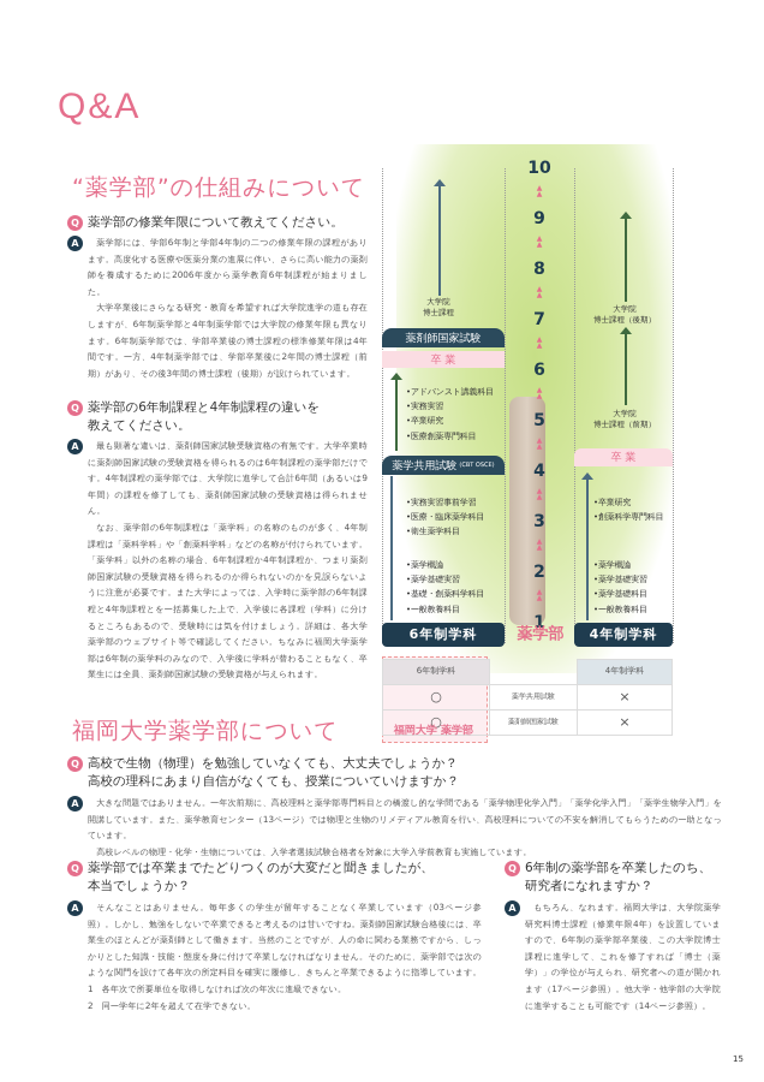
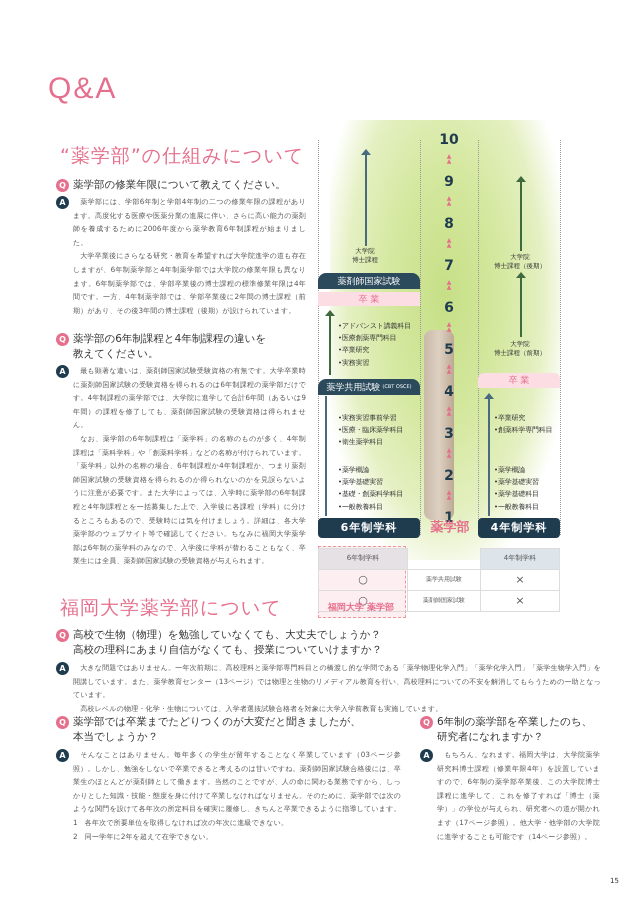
  Q&A
  “薬学部”の仕組みについて
  Q
  薬学部の修業年限について教えてください。
  A
  薬学部には、学部6年制と学部4年制の二つの修業年限の課程があります。高度化する医療や医薬分業の進展に伴い、さらに高い能力の薬剤師を養成するために2006年度から薬学教育6年制課程が始まりました。
  大学卒業後にさらなる研究・教育を希望すれば大学院進学の道も存在しますが、6年制薬学部と4年制薬学部では大学院の修業年限も異なります。6年制薬学部では、学部卒業後の博士課程の標準修業年限は4年間です。一方、4年制薬学部では、学部卒業後に2年間の博士課程（前期）があり、その後3年間の博士課程（後期）が設けられています。
  Q
  薬学部の6年制課程と4年制課程の違いを
  教えてください。
  A
  最も顕著な違いは、薬剤師国家試験受験資格の有無です。大学卒業時に薬剤師国家試験の受験資格を得られるのは6年制課程の薬学部だけです。4年制課程の薬学部では、大学院に進学して合計6年間（あるいは9年間）の課程を修了しても、薬剤師国家試験の受験資格は得られません。
  なお、薬学部の6年制課程は「薬学科」の名称のものが多く、4年制課程は「薬科学科」や「創薬科学科」などの名称が付けられています。「薬学科」以外の名称の場合、6年制課程か4年制課程か、つまり薬剤師国家試験の受験資格を得られるのか得られないのかを見誤らないように注意が必要です。また大学によっては、入学時に薬学部の6年制課程と4年制課程とを一括募集した上で、入学後に各課程（学科）に分けるところもあるので、受験時には気を付けましょう。詳細は、各大学薬学部のウェブサイト等で確認してください。ちなみに福岡大学薬学部は6年制の薬学科のみなので、入学後に学科が替わることもなく、卒業生には全員、薬剤師国家試験の受験資格が与えられます。
  10
  9
  8
  7
  6
  5
  4
  3
  2
  1
  大学院
  博士課程
  薬剤師国家試験
  卒 業
  •アドバンスト講義科目
- •実務実習
+ •医療創薬専門科目
  •卒業研究
- •医療創薬専門科目
+ •実務実習
  薬学共用試験
  •実務実習事前学習
  •医療・臨床薬学科目
  •衛生薬学科目
  •薬学概論
  •薬学基礎実習
  •基礎・創薬科学科目
  •一般教養科目
  6年制学科
  薬学部
  大学院
  博士課程（後期）
  大学院
  博士課程（前期）
  卒 業
  •卒業研究
  •創薬科学専門科目
  •薬学概論
  •薬学基礎実習
  •薬学基礎科目
  •一般教養科目
  4年制学科
  6年制学科		4年制学科
  福岡大学 薬学部
  福岡大学薬学部について
  Q
  高校で生物（物理）を勉強していなくても、大丈夫でしょうか？
  高校の理科にあまり自信がなくても、授業についていけますか？
  A
  大きな問題ではありません。一年次前期に、高校理科と薬学部専門科目との橋渡し的な学問である「薬学物理化学入門」「薬学化学入門」「薬学生物学入門」を開講しています。また、薬学教育センター（13ページ）では物理と生物のリメディアル教育を行い、高校理科についての不安を解消してもらうための一助となっています。
  高校レベルの物理・化学・生物については、入学者選抜試験合格者を対象に大学入学前教育も実施しています。
  Q
  薬学部では卒業までたどりつくのが大変だと聞きましたが、
  本当でしょうか？
  A
  そんなことはありません。毎年多くの学生が留年することなく卒業しています（03ページ参照）。しかし、勉強をしないで卒業できると考えるのは甘いですね。薬剤師国家試験合格後には、卒業生のほとんどが薬剤師として働きます。当然のことですが、人の命に関わる業務ですから、しっかりとした知識・技能・態度を身に付けて卒業しなければなりません。そのために、薬学部では次のような関門を設けて各年次の所定科目を確実に履修し、きちんと卒業できるように指導しています。
  1 各年次で所要単位を取得しなければ次の年次に進級できない。
  2 同一学年に2年を超えて在学できない。
  Q
  6年制の薬学部を卒業したのち、
  研究者になれますか？
  A
  もちろん、なれます。福岡大学は、大学院薬学研究科博士課程（修業年限4年）を設置していますので、6年制の薬学部卒業後、この大学院博士課程に進学して、これを修了すれば「博士（薬学）」の学位が与えられ、研究者への道が開かれます（17ページ参照）。他大学・他学部の大学院に進学することも可能です（14ページ参照）。
  15
